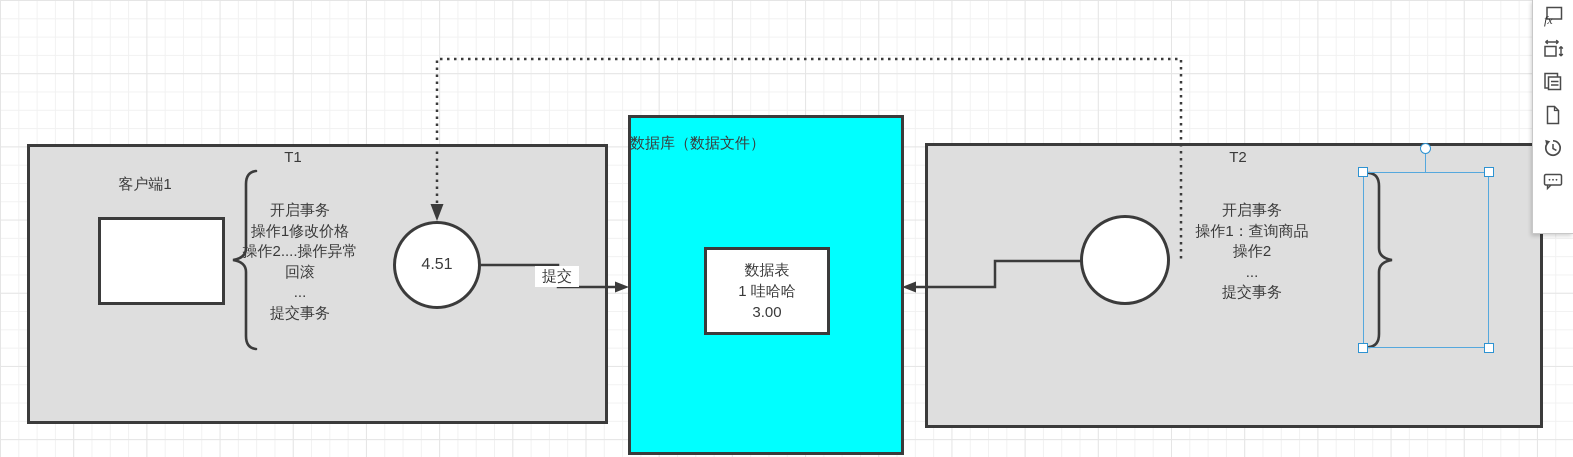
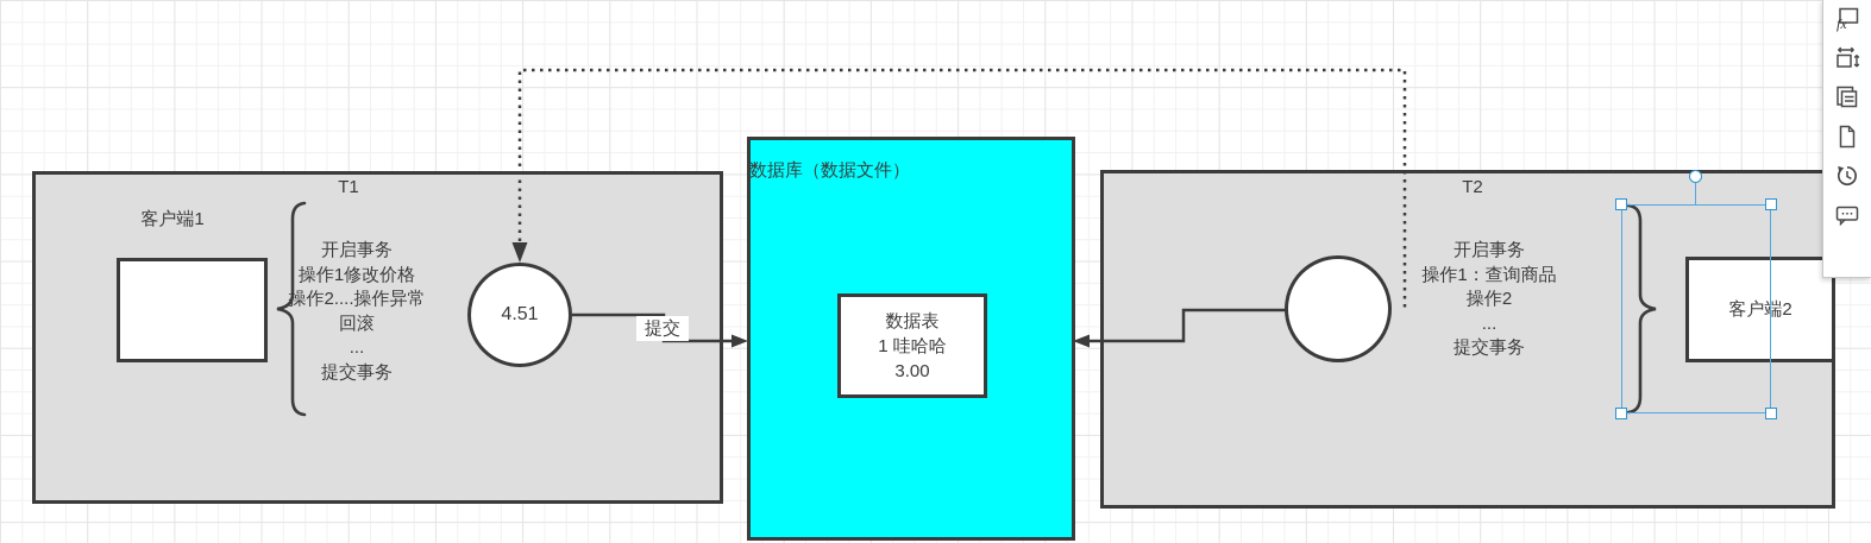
  T1
  客户端1
  开启事务
  操作1修改价格
  操作2....操作异常
  回滚
  ...
  提交事务
  4.51
  数据库（数据文件）
  数据表
  1 哇哈哈
  3.00
  T2
  开启事务
  操作1：查询商品
  操作2
  ...
  提交事务
+ 客户端2
  提交
  fx
